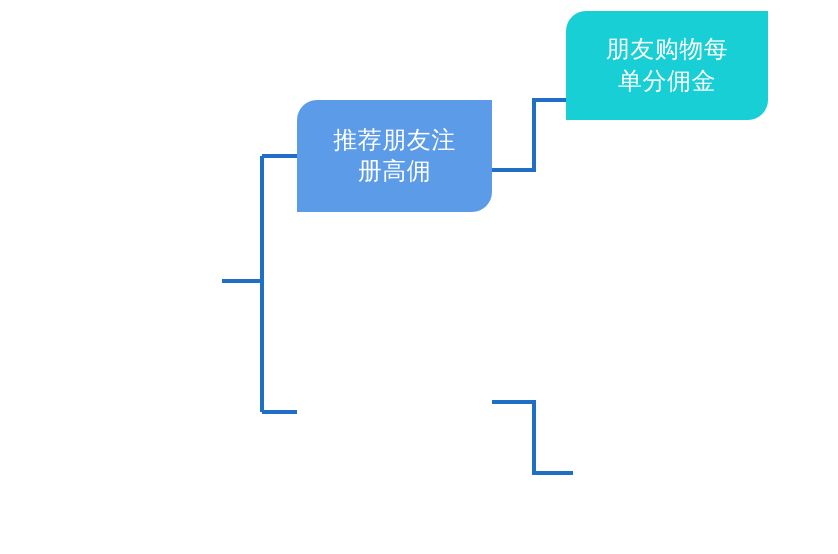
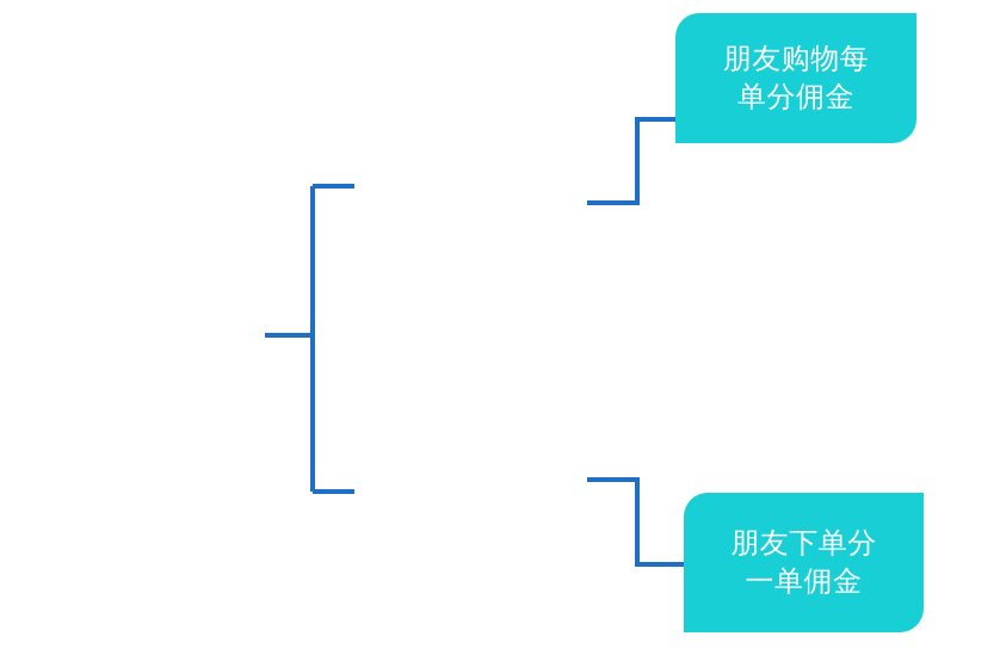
- 推荐朋友注
- 册高佣
  朋友购物每
  单分佣金
+ 朋友下单分
+ 一单佣金
